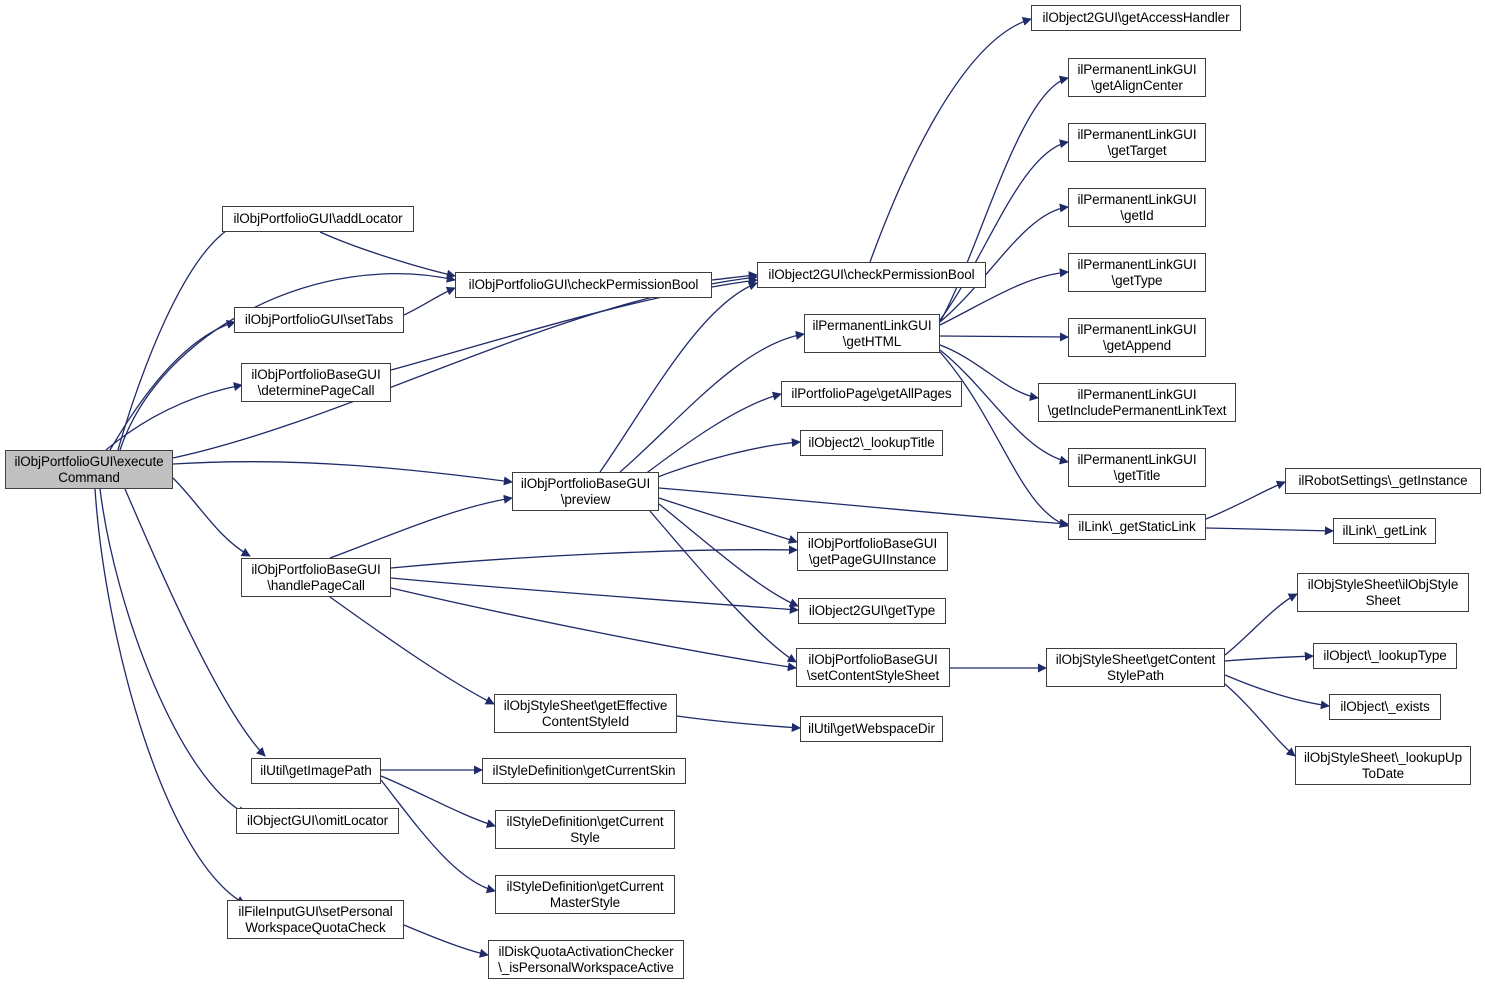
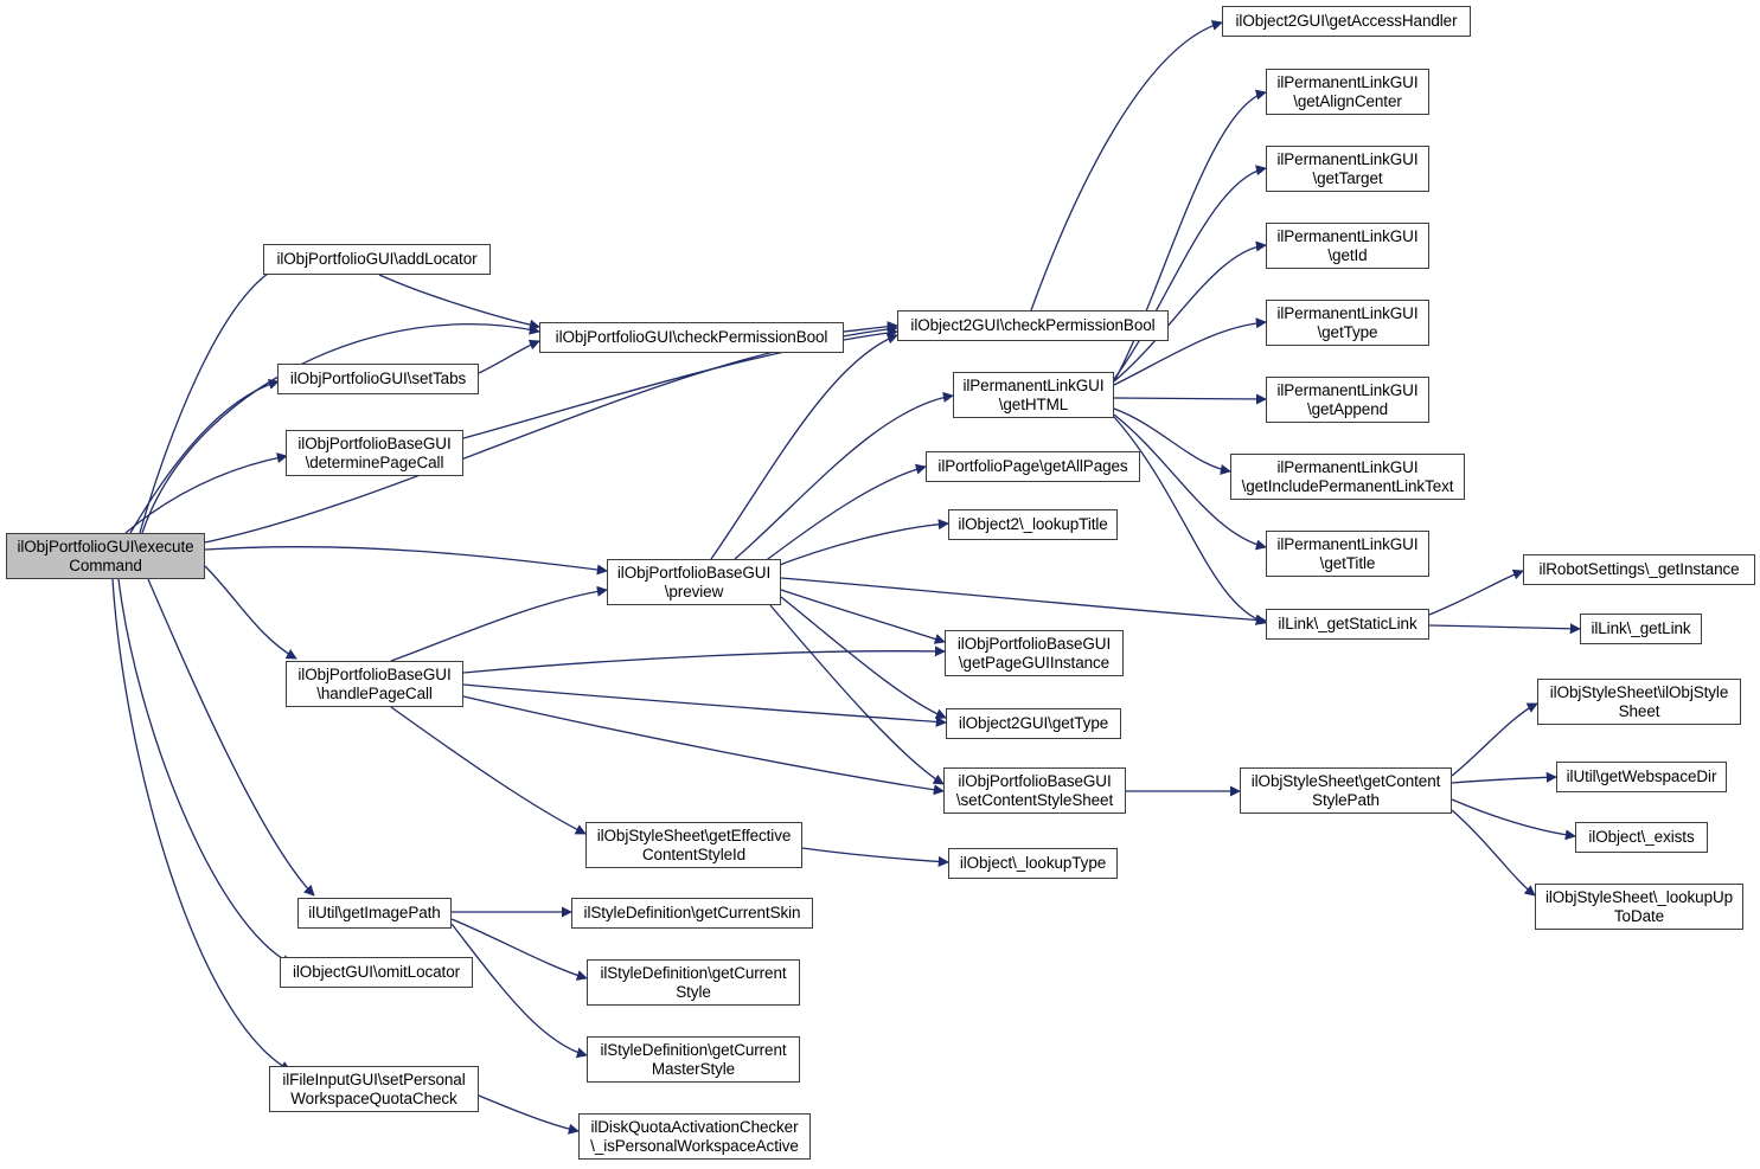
  ilObjPortfolioGUI\execute
  Command
  ilObjPortfolioGUI\addLocator
  ilObjPortfolioGUI\checkPermissionBool
  ilObjPortfolioGUI\setTabs
  ilObjPortfolioBaseGUI
  \determinePageCall
  ilObjPortfolioBaseGUI
  \preview
  ilObjPortfolioBaseGUI
  \handlePageCall
  ilObjStyleSheet\getEffective
  ContentStyleId
  ilUtil\getImagePath
  ilObjectGUI\omitLocator
  ilFileInputGUI\setPersonal
  WorkspaceQuotaCheck
  ilObject2GUI\checkPermissionBool
  ilPermanentLinkGUI
  \getHTML
  ilPortfolioPage\getAllPages
  ilObject2\_lookupTitle
  ilObjPortfolioBaseGUI
  \getPageGUIInstance
  ilObject2GUI\getType
  ilObjPortfolioBaseGUI
  \setContentStyleSheet
- ilUtil\getWebspaceDir
+ ilObject\_lookupType
  ilStyleDefinition\getCurrentSkin
  ilStyleDefinition\getCurrent
  Style
  ilStyleDefinition\getCurrent
  MasterStyle
  ilDiskQuotaActivationChecker
  \_isPersonalWorkspaceActive
  ilObject2GUI\getAccessHandler
  ilPermanentLinkGUI
  \getAlignCenter
  ilPermanentLinkGUI
  \getTarget
  ilPermanentLinkGUI
  \getId
  ilPermanentLinkGUI
  \getType
  ilPermanentLinkGUI
  \getAppend
  ilPermanentLinkGUI
  \getIncludePermanentLinkText
  ilPermanentLinkGUI
  \getTitle
  ilLink\_getStaticLink
  ilRobotSettings\_getInstance
  ilLink\_getLink
  ilObjStyleSheet\getContent
  StylePath
  ilObjStyleSheet\ilObjStyle
  Sheet
- ilObject\_lookupType
+ ilUtil\getWebspaceDir
  ilObject\_exists
  ilObjStyleSheet\_lookupUp
  ToDate
